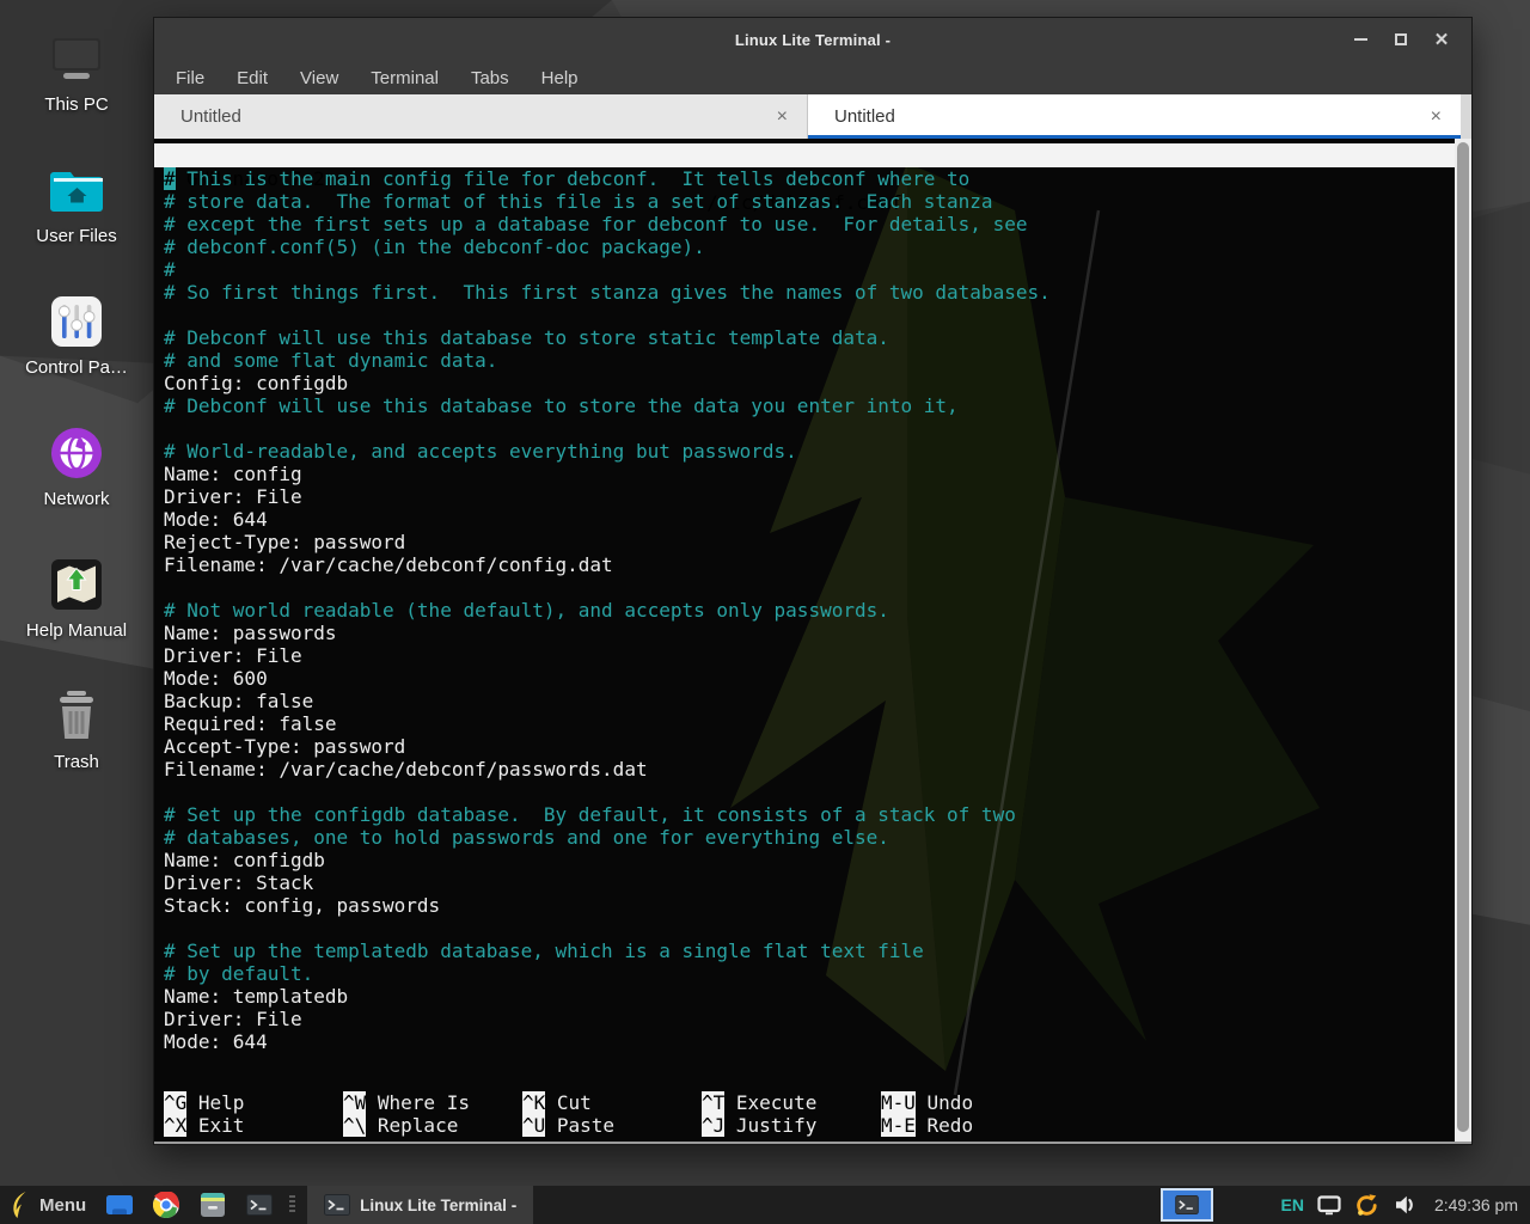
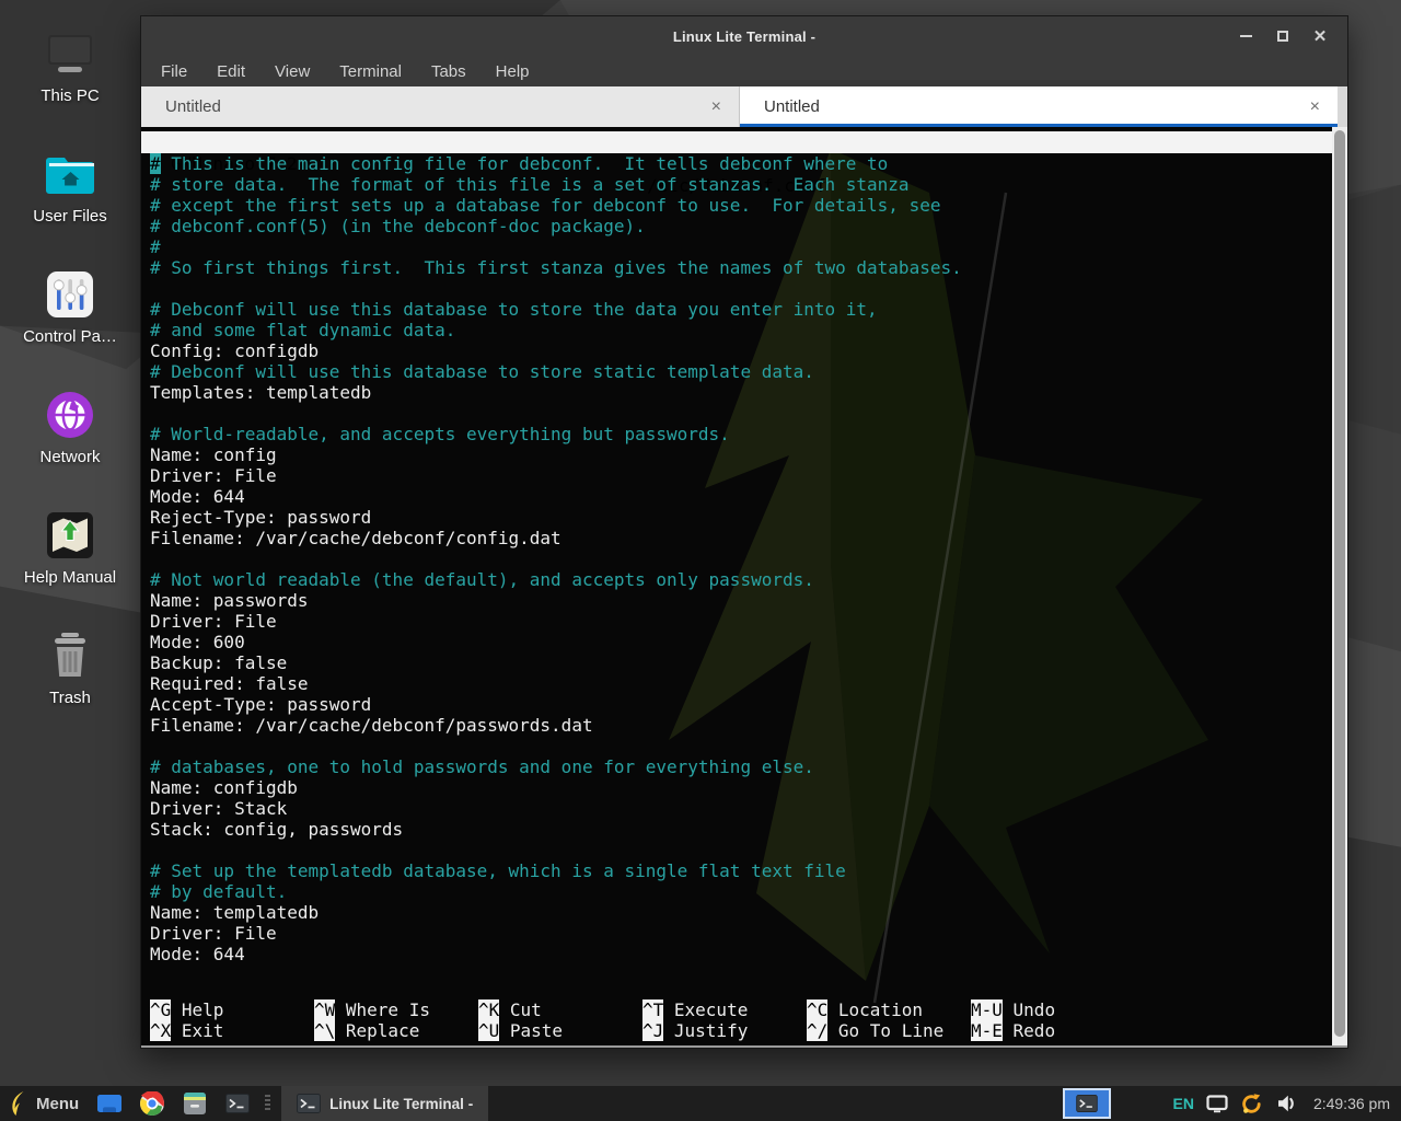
  This PC
  User Files
  Control Pa…
  Network
  Help Manual
  Trash
  Linux Lite Terminal -
  ✕
  File
  Edit
  View
  Terminal
  Tabs
  Help
  Untitled
  ×
  Untitled
  ×
  GNU nano 7.2
  /etc/debconf.conf
  # This is the main config file for debconf. It tells debconf where to
  # store data. The format of this file is a set of stanzas. Each stanza
  # except the first sets up a database for debconf to use. For details, see
  # debconf.conf(5) (in the debconf-doc package).
  #
  # So first things first. This first stanza gives the names of two databases.
- # Debconf will use this database to store static template data.
+ # Debconf will use this database to store the data you enter into it,
  # and some flat dynamic data.
  Config: configdb
- # Debconf will use this database to store the data you enter into it,
+ # Debconf will use this database to store static template data.
+ Templates: templatedb
  # World-readable, and accepts everything but passwords.
  Name: config
  Driver: File
  Mode: 644
  Reject-Type: password
  Filename: /var/cache/debconf/config.dat
  # Not world readable (the default), and accepts only passwords.
  Name: passwords
  Driver: File
  Mode: 600
  Backup: false
  Required: false
  Accept-Type: password
  Filename: /var/cache/debconf/passwords.dat
- # Set up the configdb database. By default, it consists of a stack of two
  # databases, one to hold passwords and one for everything else.
  Name: configdb
  Driver: Stack
  Stack: config, passwords
  # Set up the templatedb database, which is a single flat text file
  # by default.
  Name: templatedb
  Driver: File
  Mode: 644
  ^G Help
  ^X Exit
  ^W Where Is
  ^\ Replace
  ^K Cut
  ^U Paste
  ^T Execute
  ^J Justify
+ ^C Location
+ ^/ Go To Line
  M-U Undo
  M-E Redo
  Menu
  Linux Lite Terminal -
  EN
  2:49:36 pm
